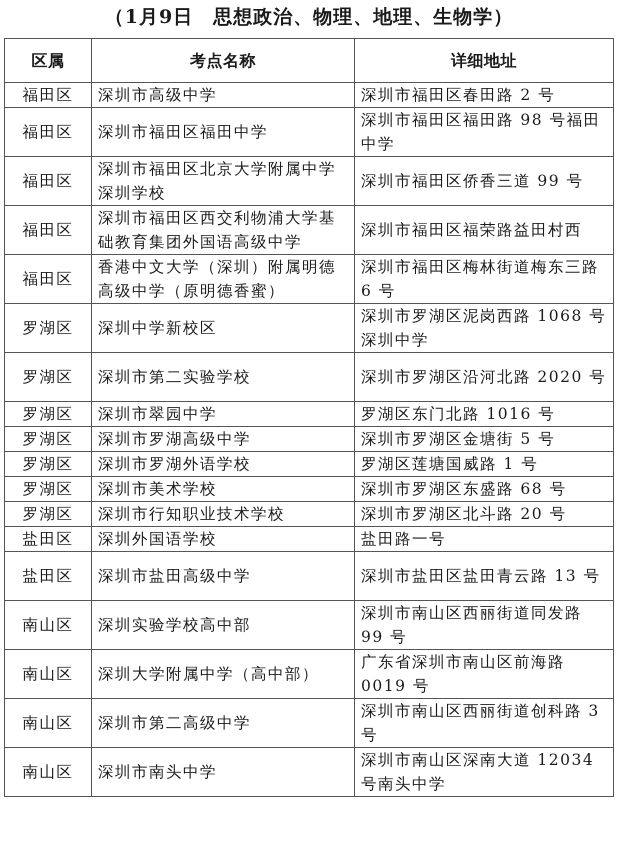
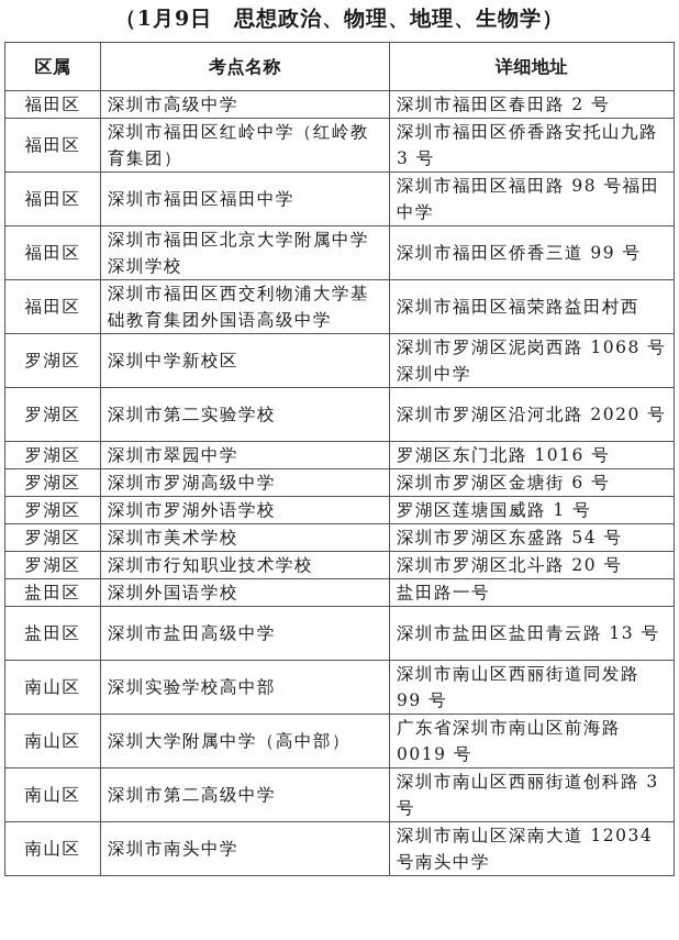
  （1月9日 思想政治、物理、地理、生物学）
  区属	考点名称	详细地址
  福田区	深圳市高级中学	深圳市福田区春田路 2 号
+ 福田区	深圳市福田区红岭中学（红岭教育集团）	深圳市福田区侨香路安托山九路 3 号
  福田区	深圳市福田区福田中学	深圳市福田区福田路 98 号福田中学
  福田区	深圳市福田区北京大学附属中学深圳学校	深圳市福田区侨香三道 99 号
  福田区	深圳市福田区西交利物浦大学基础教育集团外国语高级中学	深圳市福田区福荣路益田村西
- 福田区	香港中文大学（深圳）附属明德高级中学（原明德香蜜）	深圳市福田区梅林街道梅东三路 6 号
  罗湖区	深圳中学新校区	深圳市罗湖区泥岗西路 1068 号深圳中学
  罗湖区	深圳市第二实验学校	深圳市罗湖区沿河北路 2020 号
  罗湖区	深圳市翠园中学	罗湖区东门北路 1016 号
- 罗湖区	深圳市罗湖高级中学	深圳市罗湖区金塘街 5 号
+ 罗湖区	深圳市罗湖高级中学	深圳市罗湖区金塘街 6 号
  罗湖区	深圳市罗湖外语学校	罗湖区莲塘国威路 1 号
- 罗湖区	深圳市美术学校	深圳市罗湖区东盛路 68 号
+ 罗湖区	深圳市美术学校	深圳市罗湖区东盛路 54 号
  罗湖区	深圳市行知职业技术学校	深圳市罗湖区北斗路 20 号
  盐田区	深圳外国语学校	盐田路一号
  盐田区	深圳市盐田高级中学	深圳市盐田区盐田青云路 13 号
  南山区	深圳实验学校高中部	深圳市南山区西丽街道同发路 99 号
  南山区	深圳大学附属中学（高中部）	广东省深圳市南山区前海路 0019 号
  南山区	深圳市第二高级中学	深圳市南山区西丽街道创科路 3 号
  南山区	深圳市南头中学	深圳市南山区深南大道 12034 号南头中学
